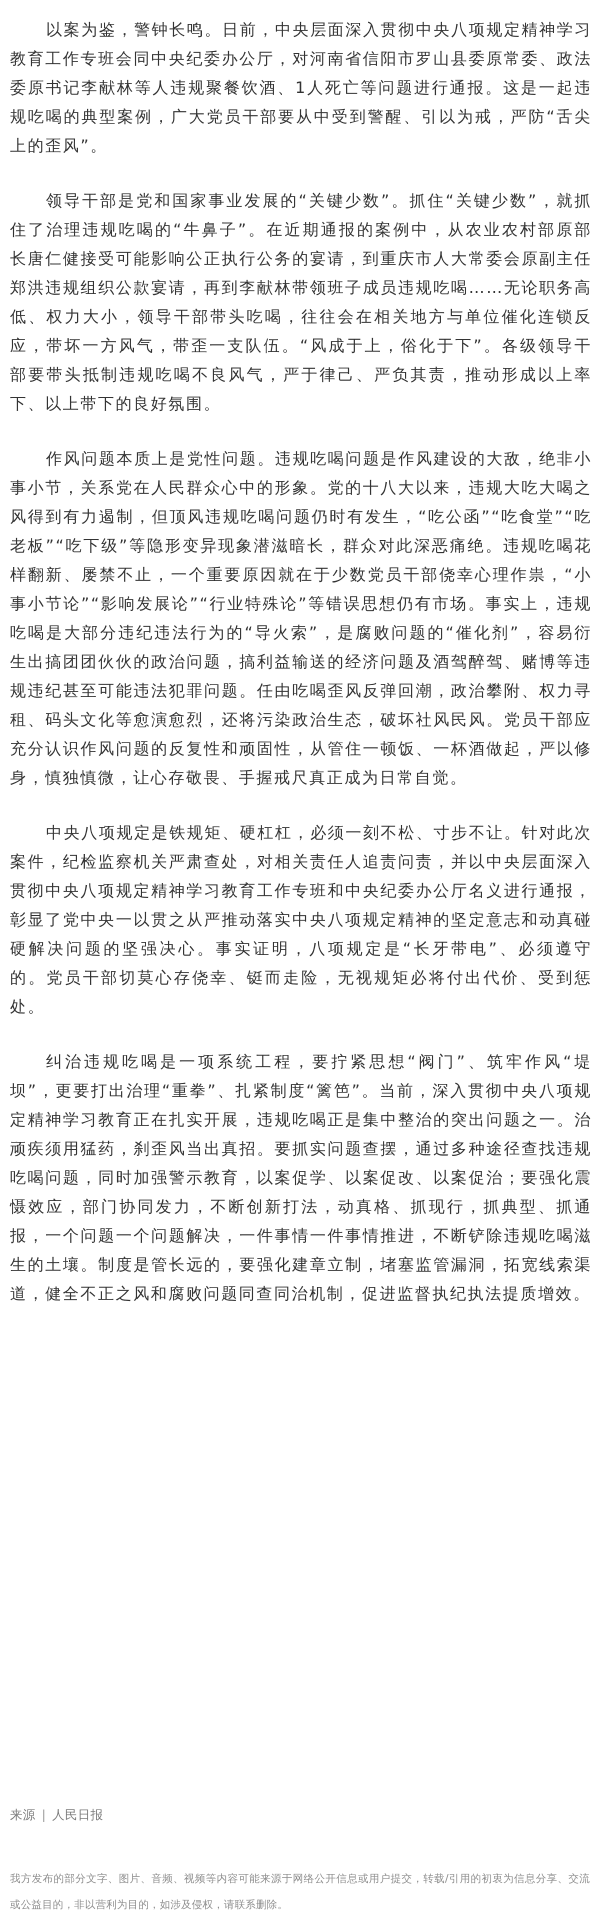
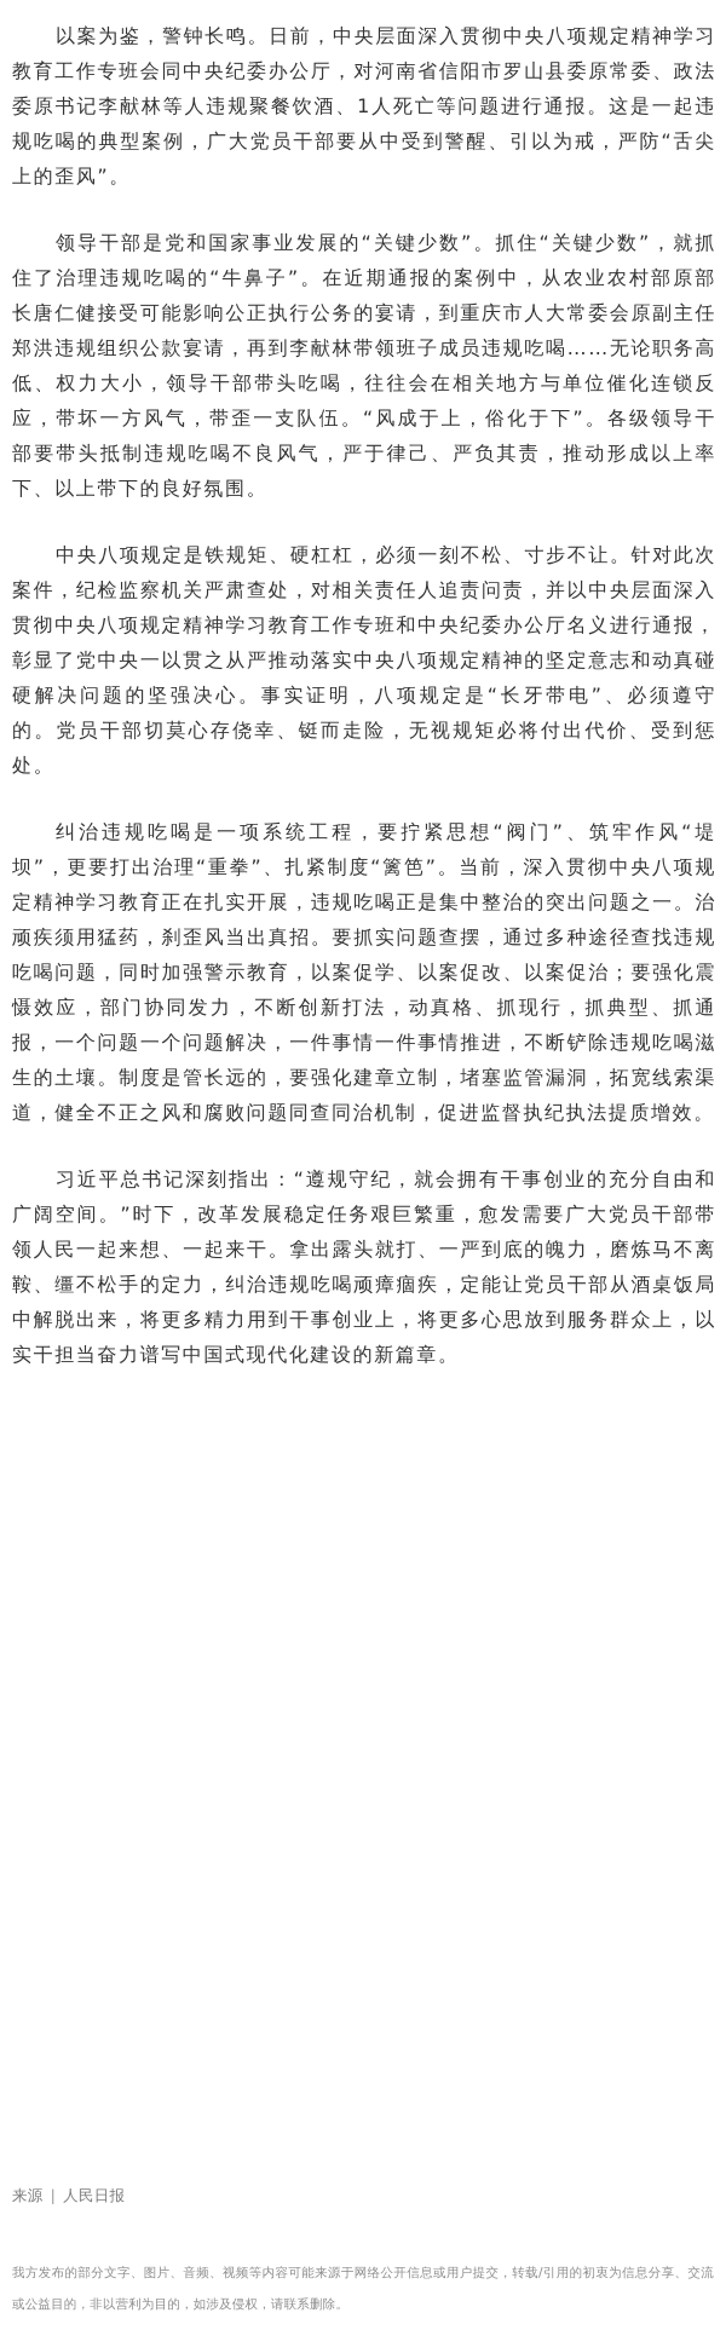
  以案为鉴，警钟长鸣。日前，中央层面深入贯彻中央八项规定精神学习教育工作专班会同中央纪委办公厅，对河南省信阳市罗山县委原常委、政法委原书记李献林等人违规聚餐饮酒、1人死亡等问题进行通报。这是一起违规吃喝的典型案例，广大党员干部要从中受到警醒、引以为戒，严防“舌尖上的歪风”。
  领导干部是党和国家事业发展的“关键少数”。抓住“关键少数”，就抓住了治理违规吃喝的“牛鼻子”。在近期通报的案例中，从农业农村部原部长唐仁健接受可能影响公正执行公务的宴请，到重庆市人大常委会原副主任郑洪违规组织公款宴请，再到李献林带领班子成员违规吃喝……无论职务高低、权力大小，领导干部带头吃喝，往往会在相关地方与单位催化连锁反应，带坏一方风气，带歪一支队伍。“风成于上，俗化于下”。各级领导干部要带头抵制违规吃喝不良风气，严于律己、严负其责，推动形成以上率下、以上带下的良好氛围。
- 作风问题本质上是党性问题。违规吃喝问题是作风建设的大敌，绝非小事小节，关系党在人民群众心中的形象。党的十八大以来，违规大吃大喝之风得到有力遏制，但顶风违规吃喝问题仍时有发生，“吃公函”“吃食堂”“吃老板”“吃下级”等隐形变异现象潜滋暗长，群众对此深恶痛绝。违规吃喝花样翻新、屡禁不止，一个重要原因就在于少数党员干部侥幸心理作祟，“小事小节论”“影响发展论”“行业特殊论”等错误思想仍有市场。事实上，违规吃喝是大部分违纪违法行为的“导火索”，是腐败问题的“催化剂”，容易衍生出搞团团伙伙的政治问题，搞利益输送的经济问题及酒驾醉驾、赌博等违规违纪甚至可能违法犯罪问题。任由吃喝歪风反弹回潮，政治攀附、权力寻租、码头文化等愈演愈烈，还将污染政治生态，破坏社风民风。党员干部应充分认识作风问题的反复性和顽固性，从管住一顿饭、一杯酒做起，严以修身，慎独慎微，让心存敬畏、手握戒尺真正成为日常自觉。
  中央八项规定是铁规矩、硬杠杠，必须一刻不松、寸步不让。针对此次案件，纪检监察机关严肃查处，对相关责任人追责问责，并以中央层面深入贯彻中央八项规定精神学习教育工作专班和中央纪委办公厅名义进行通报，彰显了党中央一以贯之从严推动落实中央八项规定精神的坚定意志和动真碰硬解决问题的坚强决心。事实证明，八项规定是“长牙带电”、必须遵守的。党员干部切莫心存侥幸、铤而走险，无视规矩必将付出代价、受到惩处。
  纠治违规吃喝是一项系统工程，要拧紧思想“阀门”、筑牢作风“堤坝”，更要打出治理“重拳”、扎紧制度“篱笆”。当前，深入贯彻中央八项规定精神学习教育正在扎实开展，违规吃喝正是集中整治的突出问题之一。治顽疾须用猛药，刹歪风当出真招。要抓实问题查摆，通过多种途径查找违规吃喝问题，同时加强警示教育，以案促学、以案促改、以案促治；要强化震慑效应，部门协同发力，不断创新打法，动真格、抓现行，抓典型、抓通报，一个问题一个问题解决，一件事情一件事情推进，不断铲除违规吃喝滋生的土壤。制度是管长远的，要强化建章立制，堵塞监管漏洞，拓宽线索渠道，健全不正之风和腐败问题同查同治机制，促进监督执纪执法提质增效。
+ 习近平总书记深刻指出：“遵规守纪，就会拥有干事创业的充分自由和广阔空间。”时下，改革发展稳定任务艰巨繁重，愈发需要广大党员干部带领人民一起来想、一起来干。拿出露头就打、一严到底的魄力，磨炼马不离鞍、缰不松手的定力，纠治违规吃喝顽瘴痼疾，定能让党员干部从酒桌饭局中解脱出来，将更多精力用到干事创业上，将更多心思放到服务群众上，以实干担当奋力谱写中国式现代化建设的新篇章。
  来源 | 人民日报
  我方发布的部分文字、图片、音频、视频等内容可能来源于网络公开信息或用户提交，转载/引用的初衷为信息分享、交流或公益目的，非以营利为目的，如涉及侵权，请联系删除。
